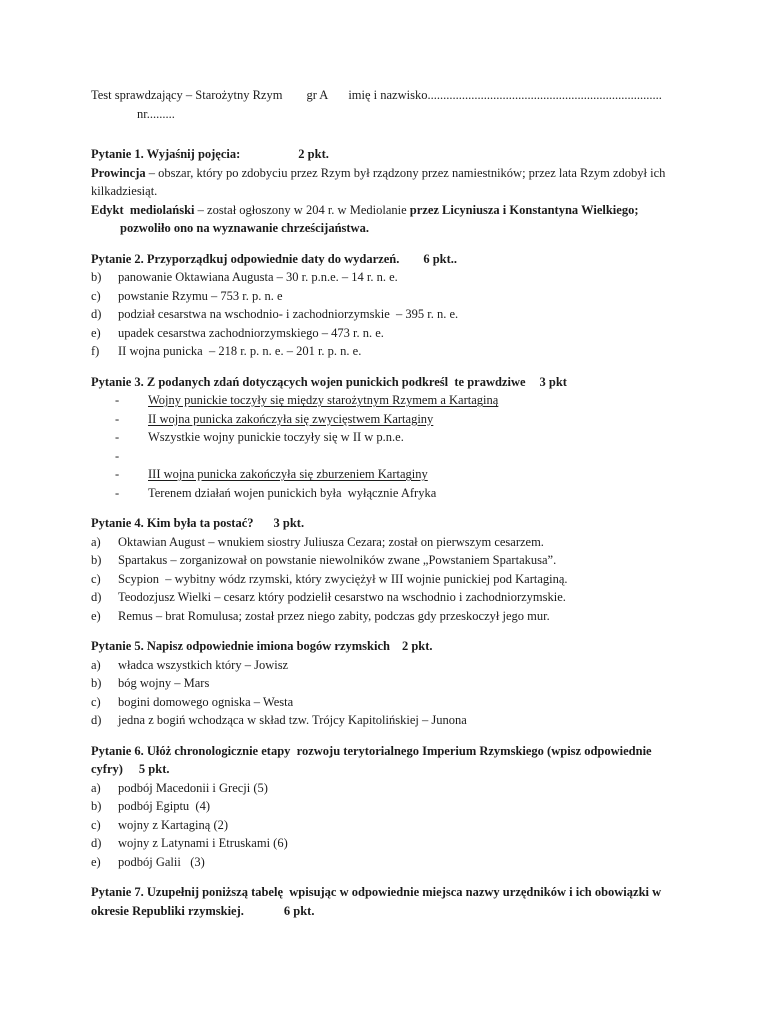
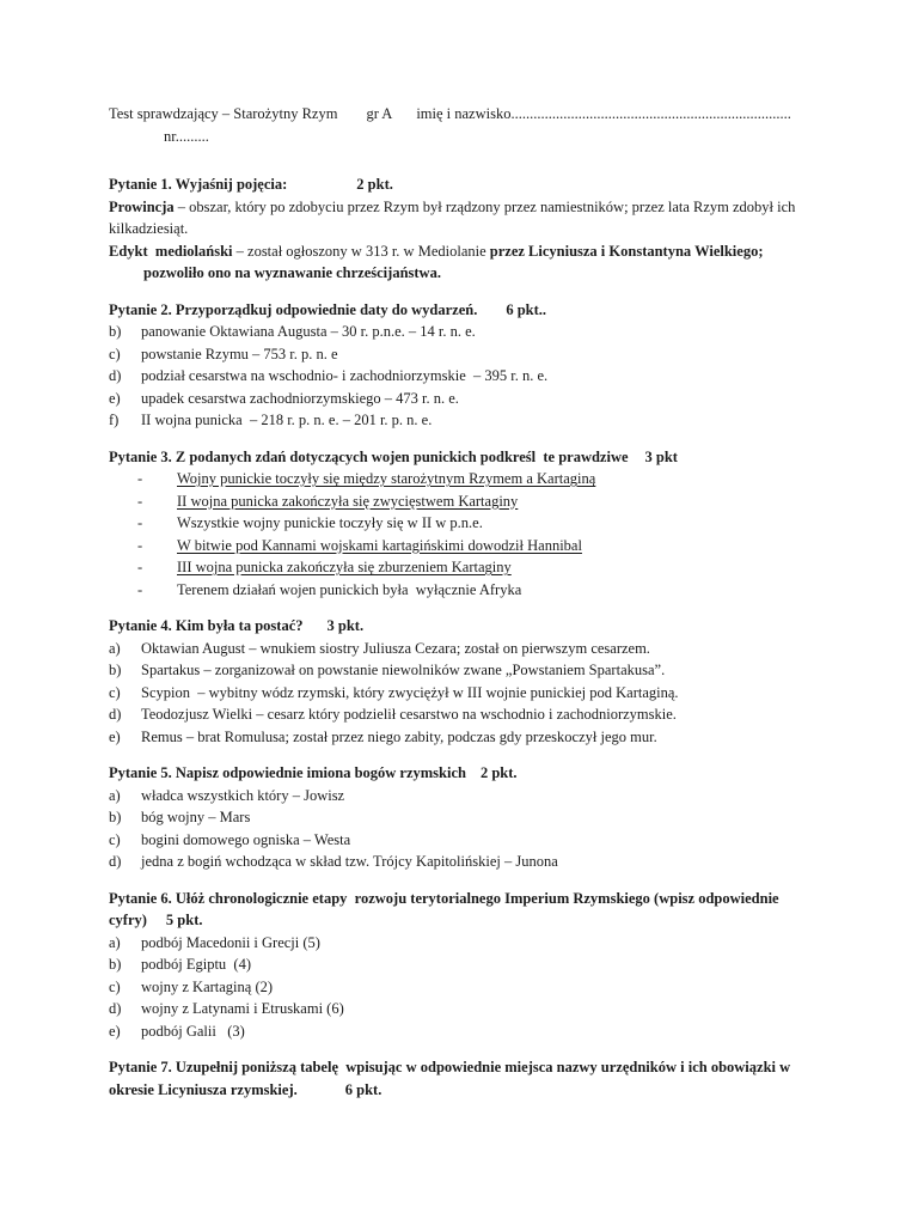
  Test sprawdzający – Starożytny Rzym
  gr A
  imię i nazwisko...........................................................................
  nr.........
  Pytanie 1. Wyjaśnij pojęcia: 2 pkt.
  Prowincja – obszar, który po zdobyciu przez Rzym był rządzony przez namiestników; przez lata Rzym zdobył ich kilkadziesiąt.
- Edykt mediolański – został ogłoszony w 204 r. w Mediolanie przez Licyniusza i Konstantyna Wielkiego;
+ Edykt mediolański – został ogłoszony w 313 r. w Mediolanie przez Licyniusza i Konstantyna Wielkiego;
  pozwoliło ono na wyznawanie chrześcijaństwa.
  Pytanie 2. Przyporządkuj odpowiednie daty do wydarzeń. 6 pkt..
  b)
  panowanie Oktawiana Augusta – 30 r. p.n.e. – 14 r. n. e.
  c)
  powstanie Rzymu – 753 r. p. n. e
  d)
  podział cesarstwa na wschodnio- i zachodniorzymskie – 395 r. n. e.
  e)
  upadek cesarstwa zachodniorzymskiego – 473 r. n. e.
  f)
  II wojna punicka – 218 r. p. n. e. – 201 r. p. n. e.
  Pytanie 3. Z podanych zdań dotyczących wojen punickich podkreśl te prawdziwe 3 pkt
  -
  Wojny punickie toczyły się między starożytnym Rzymem a Kartaginą
  -
  II wojna punicka zakończyła się zwycięstwem Kartaginy
  -
  Wszystkie wojny punickie toczyły się w II w p.n.e.
  -
+ W bitwie pod Kannami wojskami kartagińskimi dowodził Hannibal
  -
  III wojna punicka zakończyła się zburzeniem Kartaginy
  -
  Terenem działań wojen punickich była wyłącznie Afryka
  Pytanie 4. Kim była ta postać? 3 pkt.
  a)
  Oktawian August – wnukiem siostry Juliusza Cezara; został on pierwszym cesarzem.
  b)
  Spartakus – zorganizował on powstanie niewolników zwane „Powstaniem Spartakusa”.
  c)
  Scypion – wybitny wódz rzymski, który zwyciężył w III wojnie punickiej pod Kartaginą.
  d)
  Teodozjusz Wielki – cesarz który podzielił cesarstwo na wschodnio i zachodniorzymskie.
  e)
  Remus – brat Romulusa; został przez niego zabity, podczas gdy przeskoczył jego mur.
  Pytanie 5. Napisz odpowiednie imiona bogów rzymskich 2 pkt.
  a)
  władca wszystkich który – Jowisz
  b)
  bóg wojny – Mars
  c)
  bogini domowego ogniska – Westa
  d)
  jedna z bogiń wchodząca w skład tzw. Trójcy Kapitolińskiej – Junona
  Pytanie 6. Ułóż chronologicznie etapy rozwoju terytorialnego Imperium Rzymskiego (wpisz odpowiednie cyfry) 5 pkt.
  a)
  podbój Macedonii i Grecji (5)
  b)
  podbój Egiptu (4)
  c)
  wojny z Kartaginą (2)
  d)
  wojny z Latynami i Etruskami (6)
  e)
  podbój Galii (3)
- Pytanie 7. Uzupełnij poniższą tabelę wpisując w odpowiednie miejsca nazwy urzędników i ich obowiązki w okresie Republiki rzymskiej. 6 pkt.
+ Pytanie 7. Uzupełnij poniższą tabelę wpisując w odpowiednie miejsca nazwy urzędników i ich obowiązki w okresie Licyniusza rzymskiej. 6 pkt.
